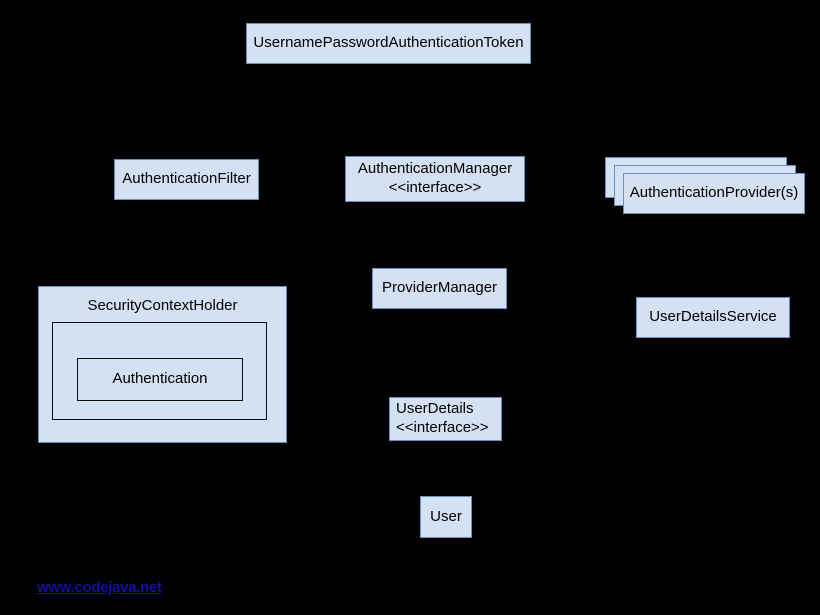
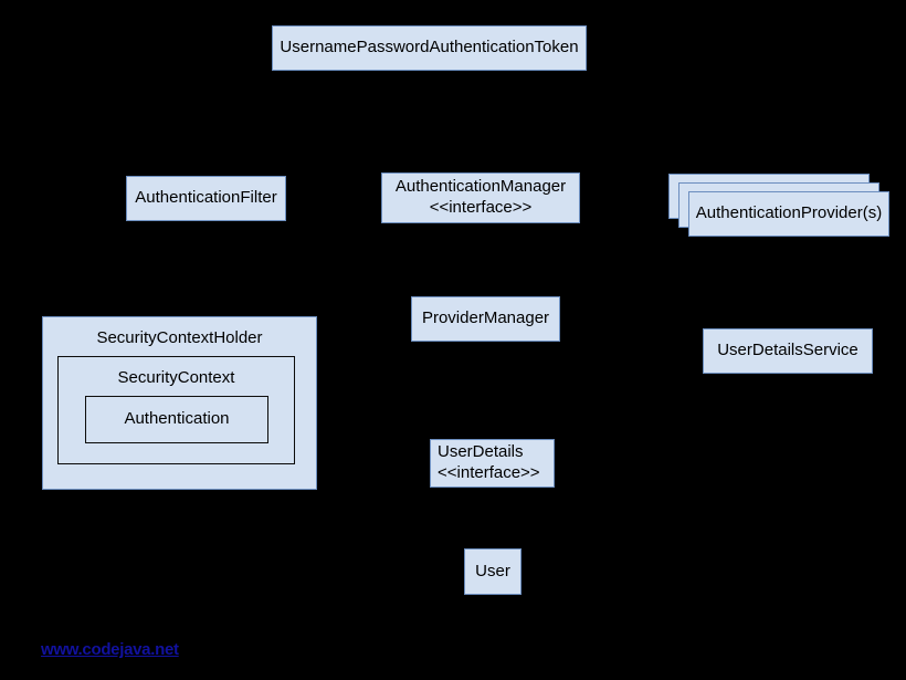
  UsernamePasswordAuthenticationToken
  AuthenticationFilter
  AuthenticationManager
  <<interface>>
  AuthenticationProvider(s)
  SecurityContextHolder
+ SecurityContext
  Authentication
  ProviderManager
  UserDetailsService
  UserDetails
  <<interface>>
  User
  www.codejava.net
